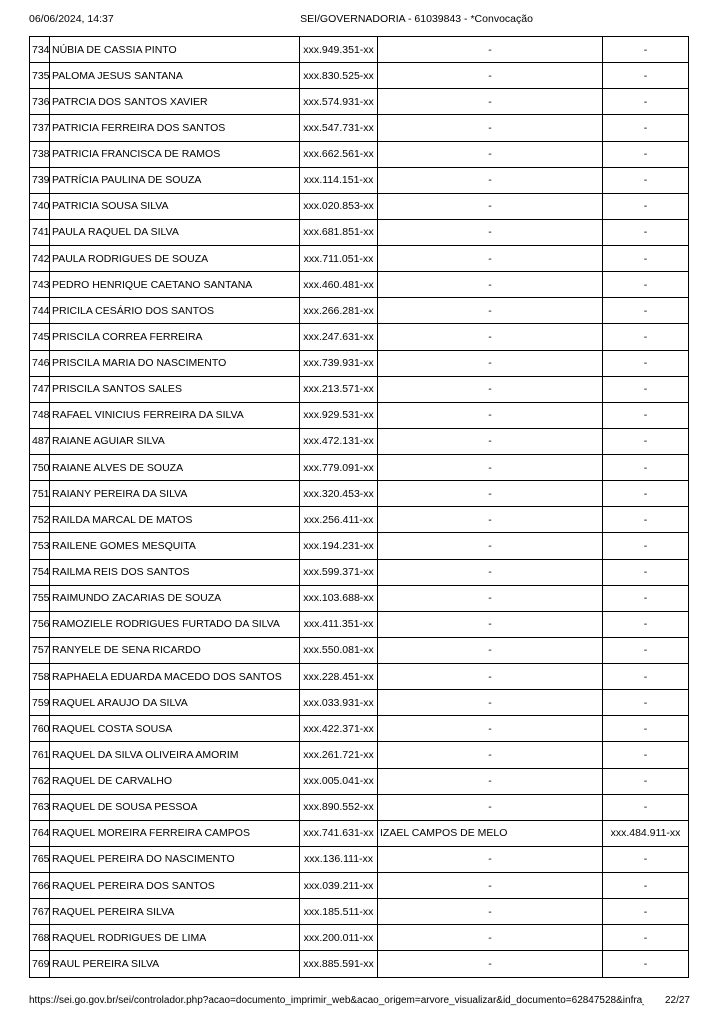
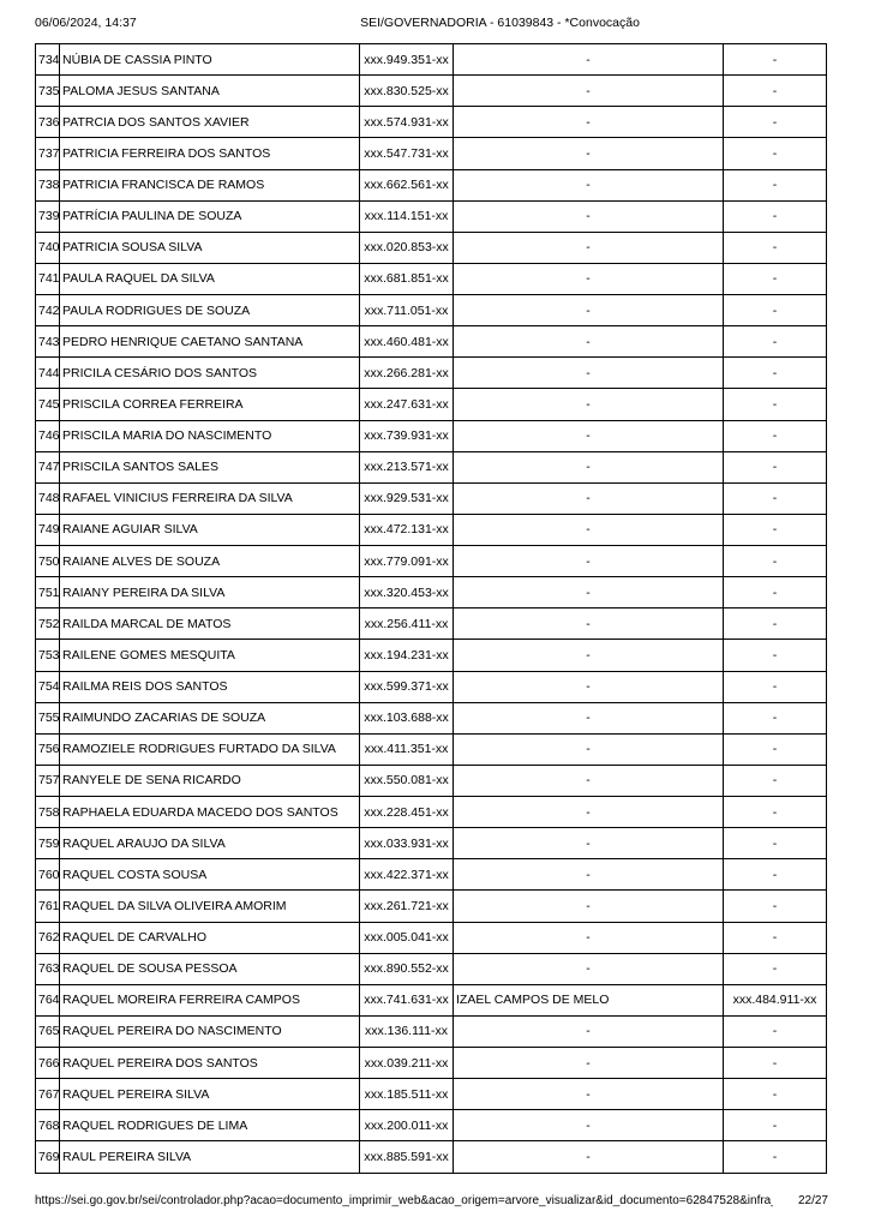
  06/06/2024, 14:37
  SEI/GOVERNADORIA - 61039843 - *Convocação
  734	NÚBIA DE CASSIA PINTO	xxx.949.351-xx	-	-
  735	PALOMA JESUS SANTANA	xxx.830.525-xx	-	-
  736	PATRCIA DOS SANTOS XAVIER	xxx.574.931-xx	-	-
  737	PATRICIA FERREIRA DOS SANTOS	xxx.547.731-xx	-	-
  738	PATRICIA FRANCISCA DE RAMOS	xxx.662.561-xx	-	-
  739	PATRÍCIA PAULINA DE SOUZA	xxx.114.151-xx	-	-
  740	PATRICIA SOUSA SILVA	xxx.020.853-xx	-	-
  741	PAULA RAQUEL DA SILVA	xxx.681.851-xx	-	-
  742	PAULA RODRIGUES DE SOUZA	xxx.711.051-xx	-	-
  743	PEDRO HENRIQUE CAETANO SANTANA	xxx.460.481-xx	-	-
  744	PRICILA CESÁRIO DOS SANTOS	xxx.266.281-xx	-	-
  745	PRISCILA CORREA FERREIRA	xxx.247.631-xx	-	-
  746	PRISCILA MARIA DO NASCIMENTO	xxx.739.931-xx	-	-
  747	PRISCILA SANTOS SALES	xxx.213.571-xx	-	-
  748	RAFAEL VINICIUS FERREIRA DA SILVA	xxx.929.531-xx	-	-
- 487	RAIANE AGUIAR SILVA	xxx.472.131-xx	-	-
+ 749	RAIANE AGUIAR SILVA	xxx.472.131-xx	-	-
  750	RAIANE ALVES DE SOUZA	xxx.779.091-xx	-	-
  751	RAIANY PEREIRA DA SILVA	xxx.320.453-xx	-	-
  752	RAILDA MARCAL DE MATOS	xxx.256.411-xx	-	-
  753	RAILENE GOMES MESQUITA	xxx.194.231-xx	-	-
  754	RAILMA REIS DOS SANTOS	xxx.599.371-xx	-	-
  755	RAIMUNDO ZACARIAS DE SOUZA	xxx.103.688-xx	-	-
  756	RAMOZIELE RODRIGUES FURTADO DA SILVA	xxx.411.351-xx	-	-
  757	RANYELE DE SENA RICARDO	xxx.550.081-xx	-	-
  758	RAPHAELA EDUARDA MACEDO DOS SANTOS	xxx.228.451-xx	-	-
  759	RAQUEL ARAUJO DA SILVA	xxx.033.931-xx	-	-
  760	RAQUEL COSTA SOUSA	xxx.422.371-xx	-	-
  761	RAQUEL DA SILVA OLIVEIRA AMORIM	xxx.261.721-xx	-	-
  762	RAQUEL DE CARVALHO	xxx.005.041-xx	-	-
  763	RAQUEL DE SOUSA PESSOA	xxx.890.552-xx	-	-
  764	RAQUEL MOREIRA FERREIRA CAMPOS	xxx.741.631-xx	IZAEL CAMPOS DE MELO	xxx.484.911-xx
  765	RAQUEL PEREIRA DO NASCIMENTO	xxx.136.111-xx	-	-
  766	RAQUEL PEREIRA DOS SANTOS	xxx.039.211-xx	-	-
  767	RAQUEL PEREIRA SILVA	xxx.185.511-xx	-	-
  768	RAQUEL RODRIGUES DE LIMA	xxx.200.011-xx	-	-
  769	RAUL PEREIRA SILVA	xxx.885.591-xx	-	-
  https://sei.go.gov.br/sei/controlador.php?acao=documento_imprimir_web&acao_origem=arvore_visualizar&id_documento=62847528&infra
  22/27
